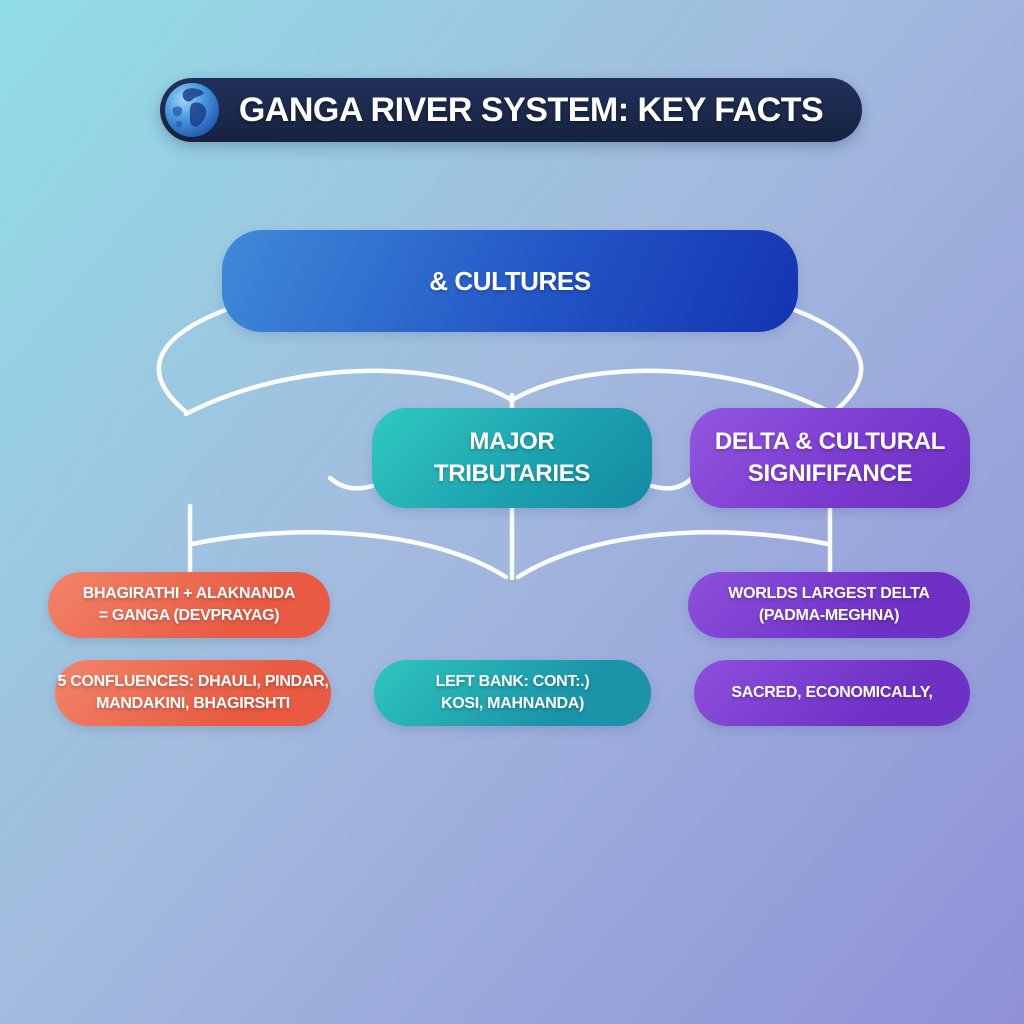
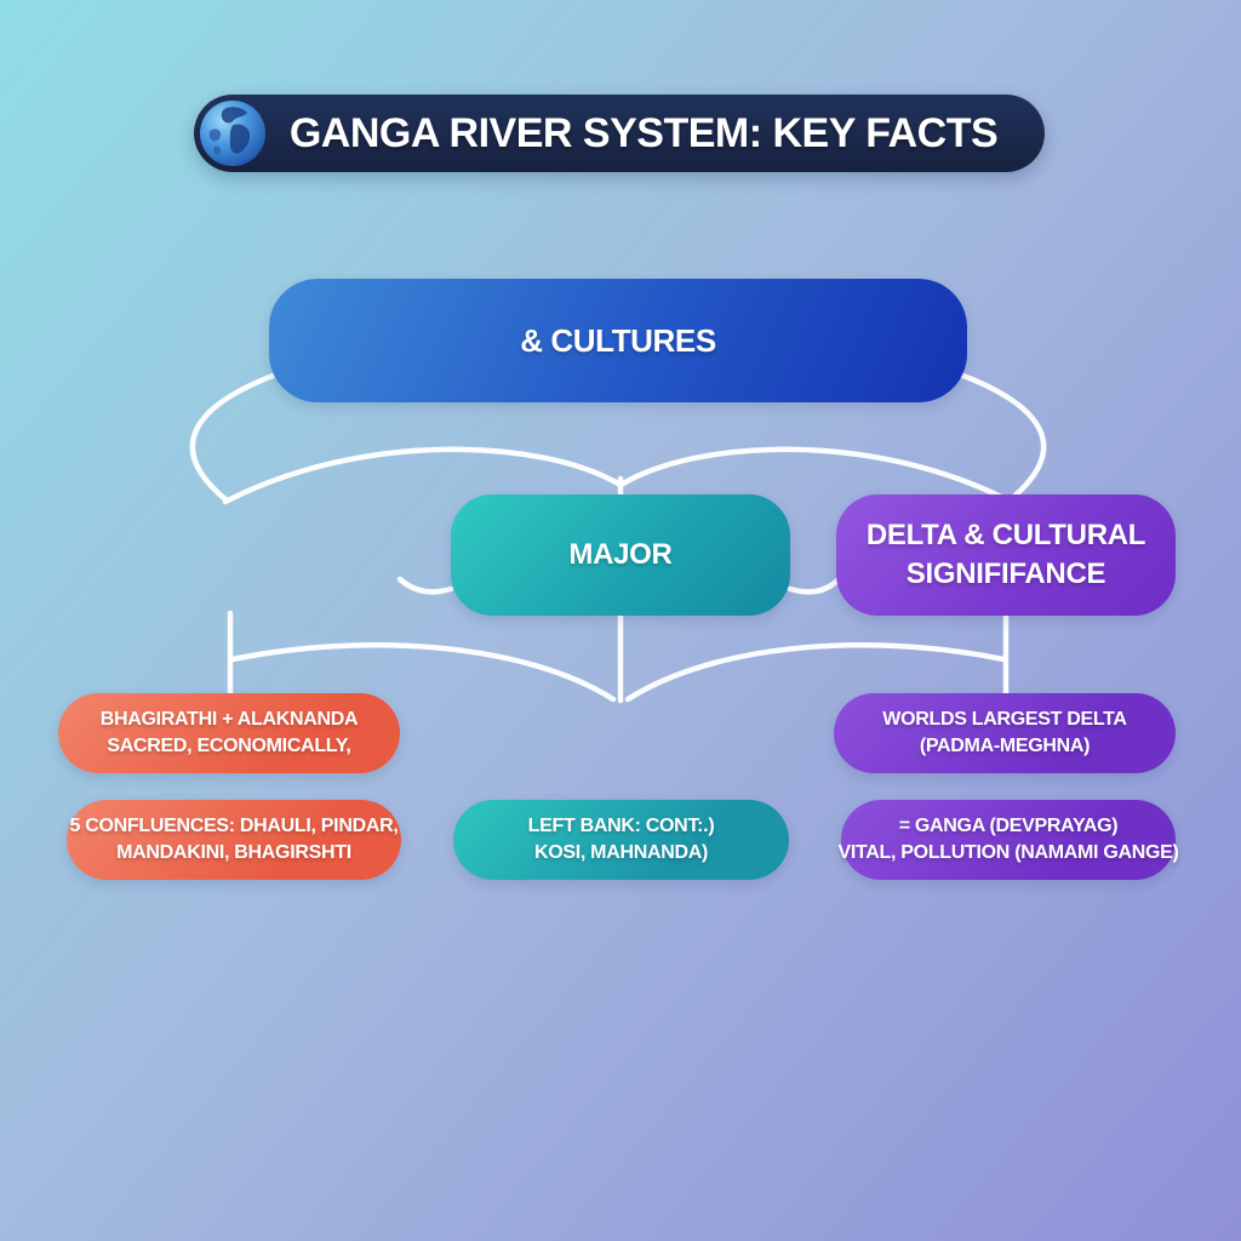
  GANGA RIVER SYSTEM: KEY FACTS
  & CULTURES
  MAJOR
- TRIBUTARIES
  DELTA & CULTURAL
  SIGNIFIFANCE
  BHAGIRATHI + ALAKNANDA
- = GANGA (DEVPRAYAG)
+ SACRED, ECONOMICALLY,
  5 CONFLUENCES: DHAULI, PINDAR,
  MANDAKINI, BHAGIRSHTI
  LEFT BANK: CONT:.)
  KOSI, MAHNANDA)
  WORLDS LARGEST DELTA
  (PADMA-MEGHNA)
- SACRED, ECONOMICALLY,
+ = GANGA (DEVPRAYAG)
+ VITAL, POLLUTION (NAMAMI GANGE)
